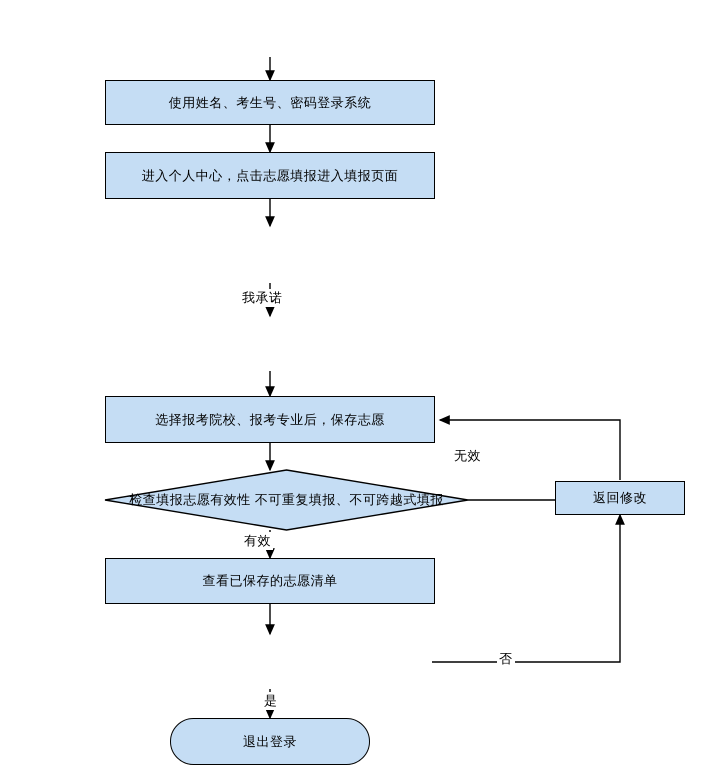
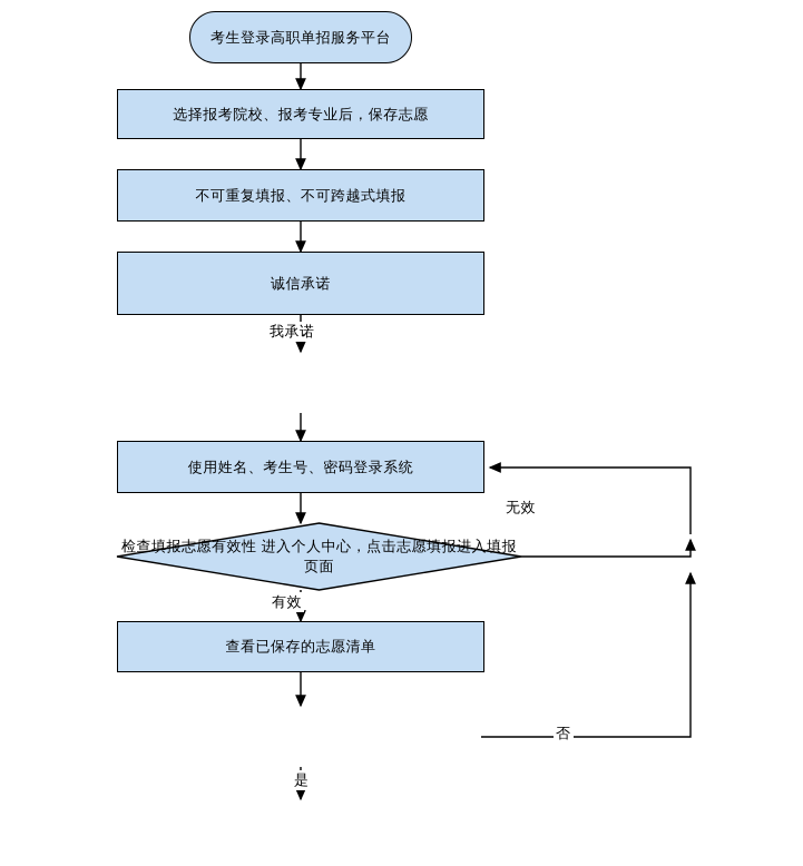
+ 考生登录高职单招服务平台
- 使用姓名、考生号、密码登录系统
+ 选择报考院校、报考专业后，保存志愿
- 进入个人中心，点击志愿填报进入填报页面
+ 不可重复填报、不可跨越式填报
+ 诚信承诺
- 选择报考院校、报考专业后，保存志愿
+ 使用姓名、考生号、密码登录系统
- 检查填报志愿有效性 不可重复填报、不可跨越式填报
+ 检查填报志愿有效性 进入个人中心，点击志愿填报进入填报页面
  查看已保存的志愿清单
- 返回修改
- 退出登录
  我承诺
  无效
  有效
  否
  是
